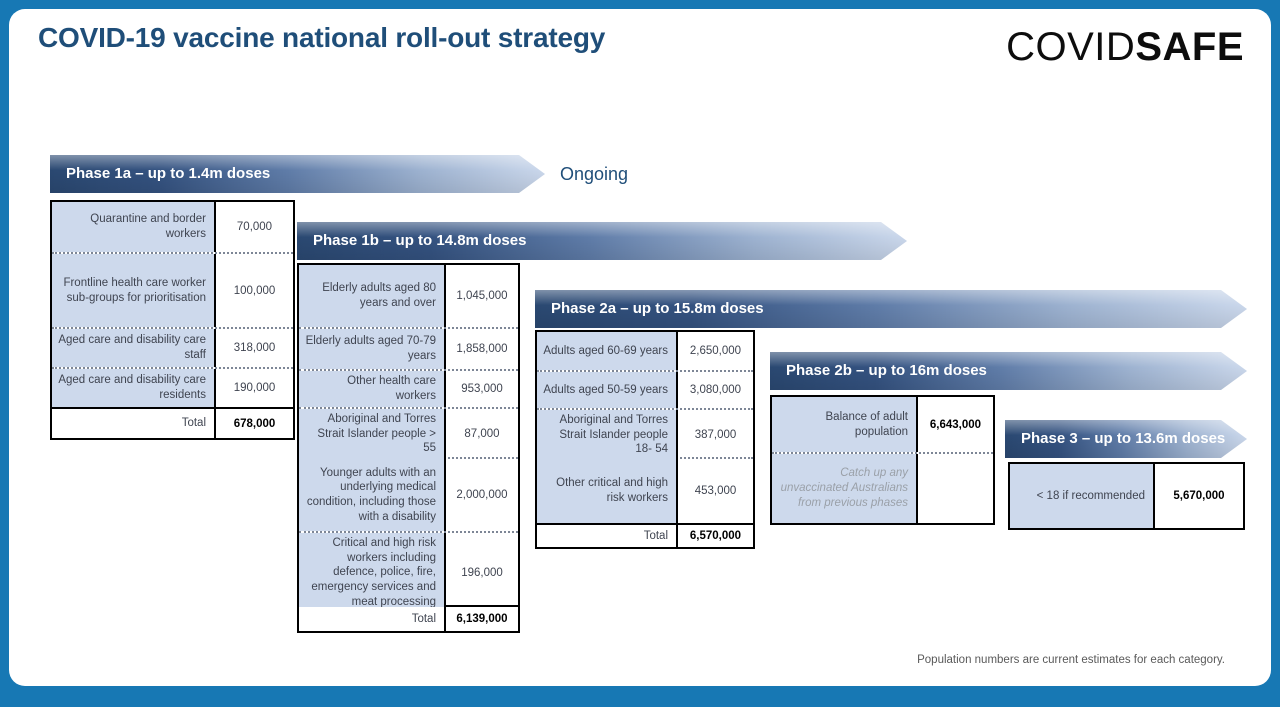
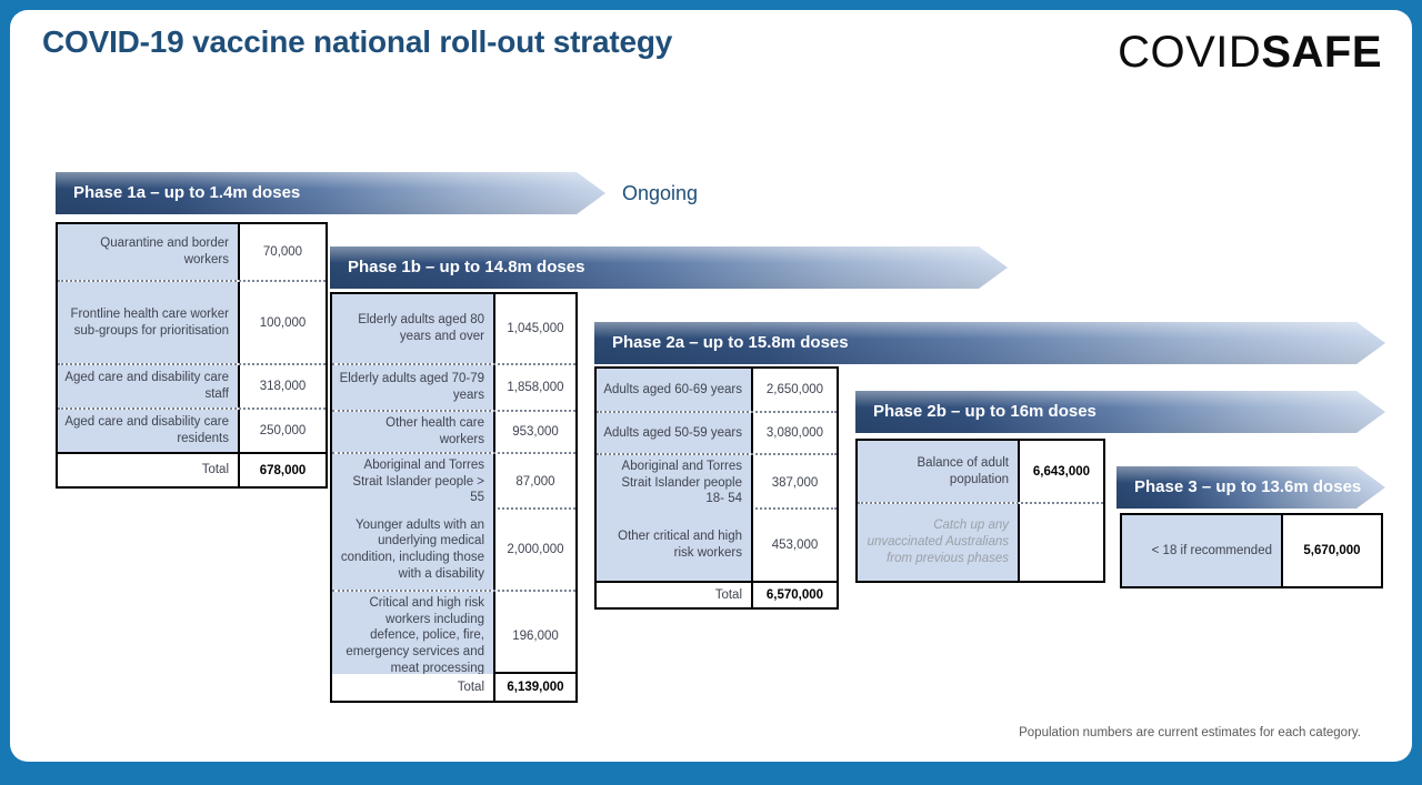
  COVID-19 vaccine national roll-out strategy
  COVIDSAFE
  Phase 1a – up to 1.4m doses
  Ongoing
  Quarantine and border workers
  70,000
  Frontline health care worker sub-groups for prioritisation
  100,000
  Aged care and disability care staff
  318,000
  Aged care and disability care residents
- 190,000
+ 250,000
  Total
  678,000
  Phase 1b – up to 14.8m doses
  Elderly adults aged 80 years and over
  1,045,000
  Elderly adults aged 70-79 years
  1,858,000
  Other health care workers
  953,000
  Aboriginal and Torres Strait Islander people > 55
  87,000
  Younger adults with an underlying medical condition, including those with a disability
  2,000,000
  Critical and high risk workers including defence, police, fire, emergency services and meat processing
  196,000
  Total
  6,139,000
  Phase 2a – up to 15.8m doses
  Adults aged 60-69 years
  2,650,000
  Adults aged 50-59 years
  3,080,000
  Aboriginal and Torres Strait Islander people 18- 54
  387,000
  Other critical and high risk workers
  453,000
  Total
  6,570,000
  Phase 2b – up to 16m doses
  Balance of adult population
  6,643,000
  Catch up any unvaccinated Australians from previous phases
  Phase 3 – up to 13.6m doses
  < 18 if recommended
  5,670,000
  Population numbers are current estimates for each category.
